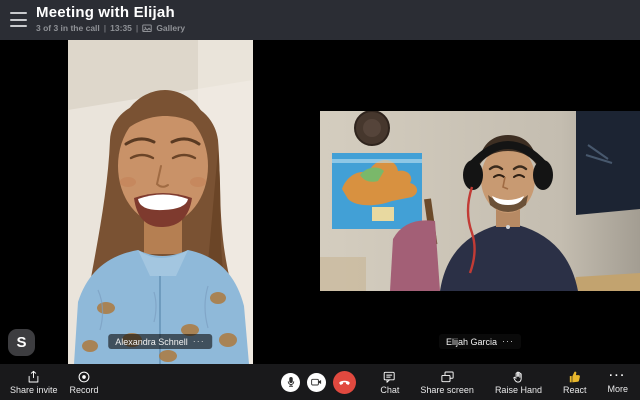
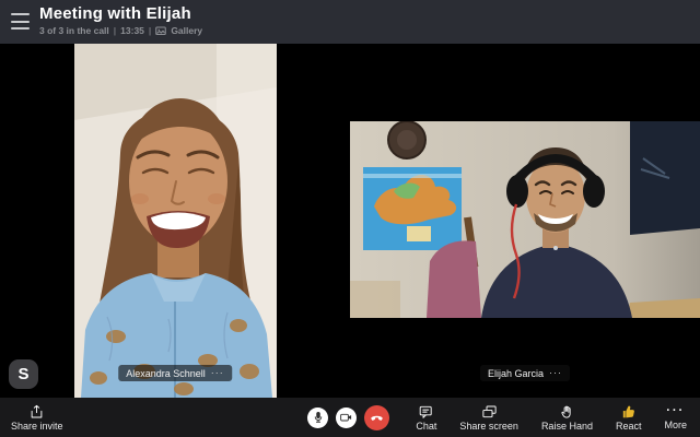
  Meeting with Elijah
  3 of 3 in the call
  |
  13:35
  |
  Gallery
  Alexandra Schnell
  ···
  Elijah Garcia
  ···
  S
  Share invite
- Record
  Chat
  Share screen
  Raise Hand
  React
  ···
  More
